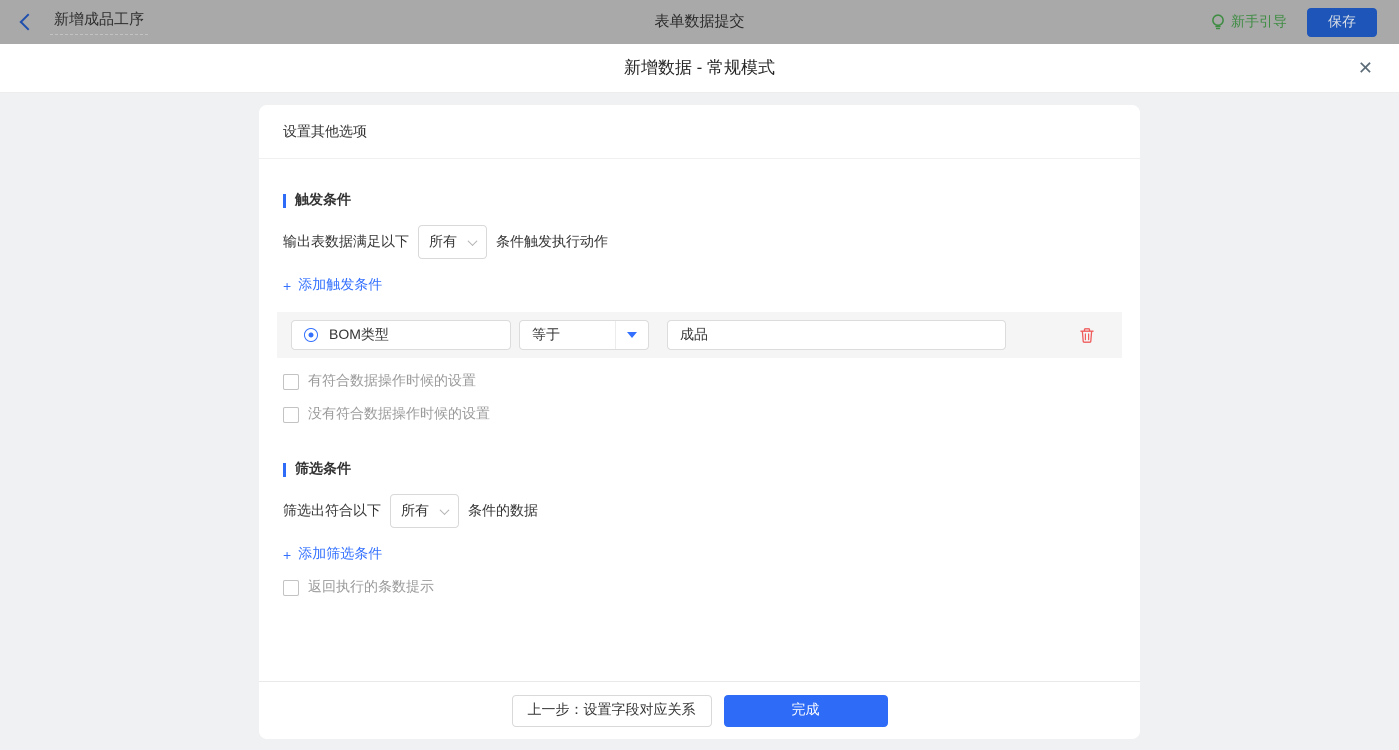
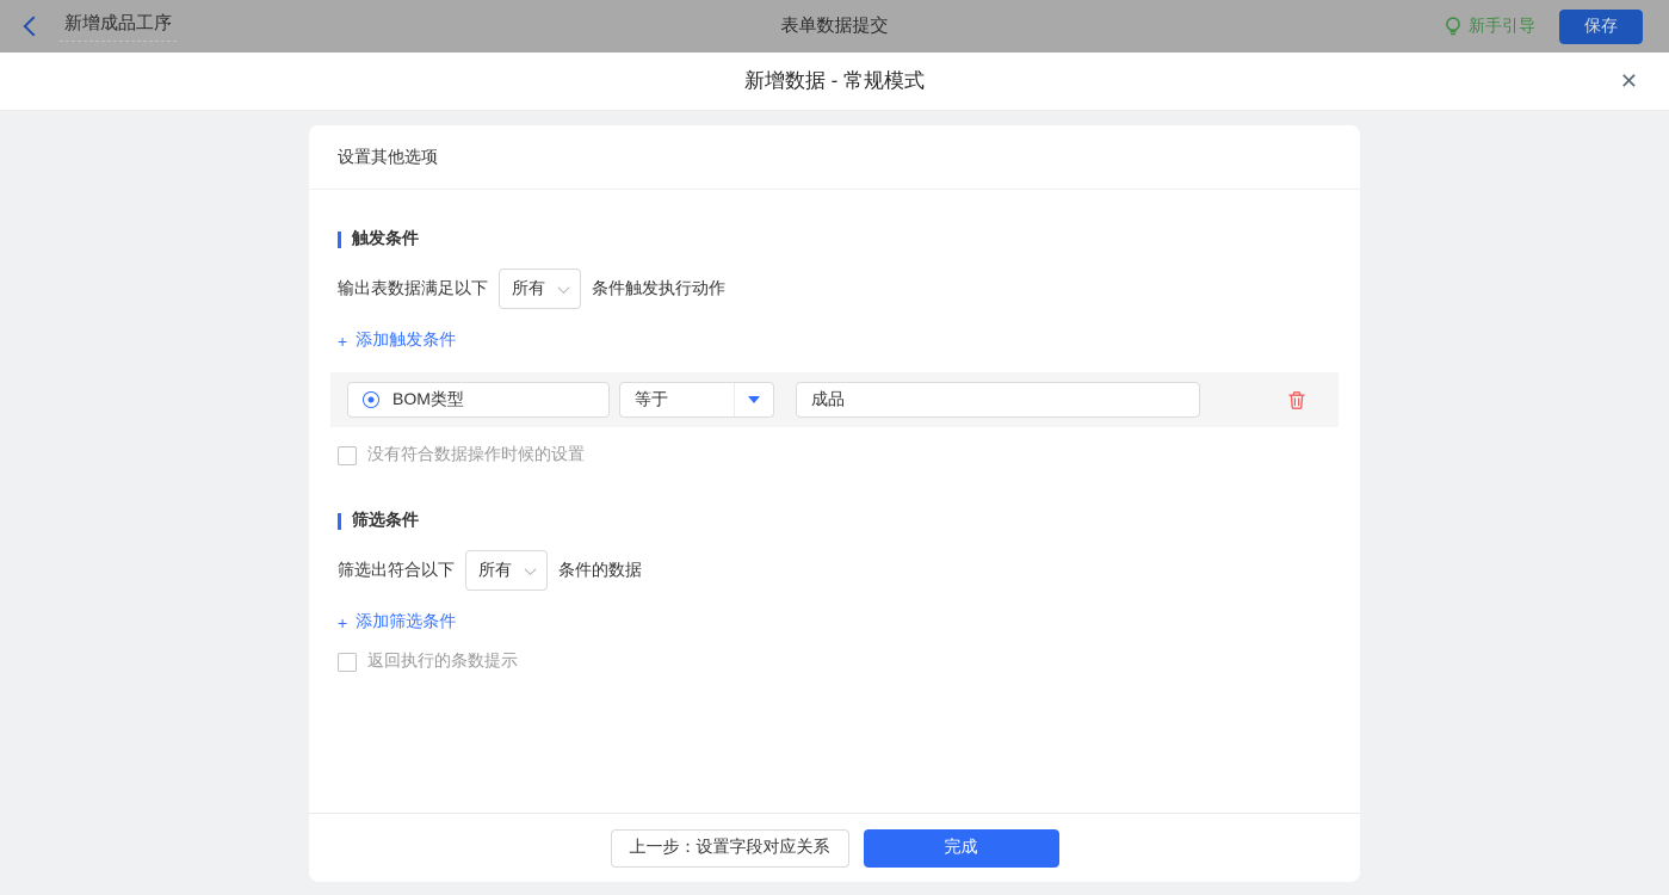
  新增成品工序
  表单数据提交
  新手引导
  保存
  新增数据 - 常规模式
  ✕
  设置其他选项
  触发条件
  输出表数据满足以下
  所有
  条件触发执行动作
  +
  添加触发条件
  BOM类型
  等于
  成品
- 有符合数据操作时候的设置
  没有符合数据操作时候的设置
  筛选条件
  筛选出符合以下
  所有
  条件的数据
  +
  添加筛选条件
  返回执行的条数提示
  上一步：设置字段对应关系
  完成
